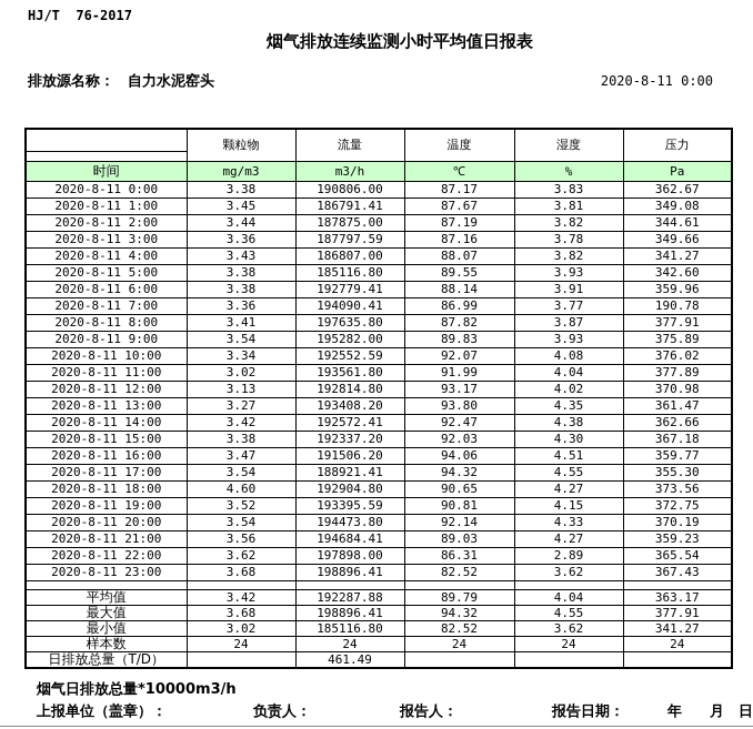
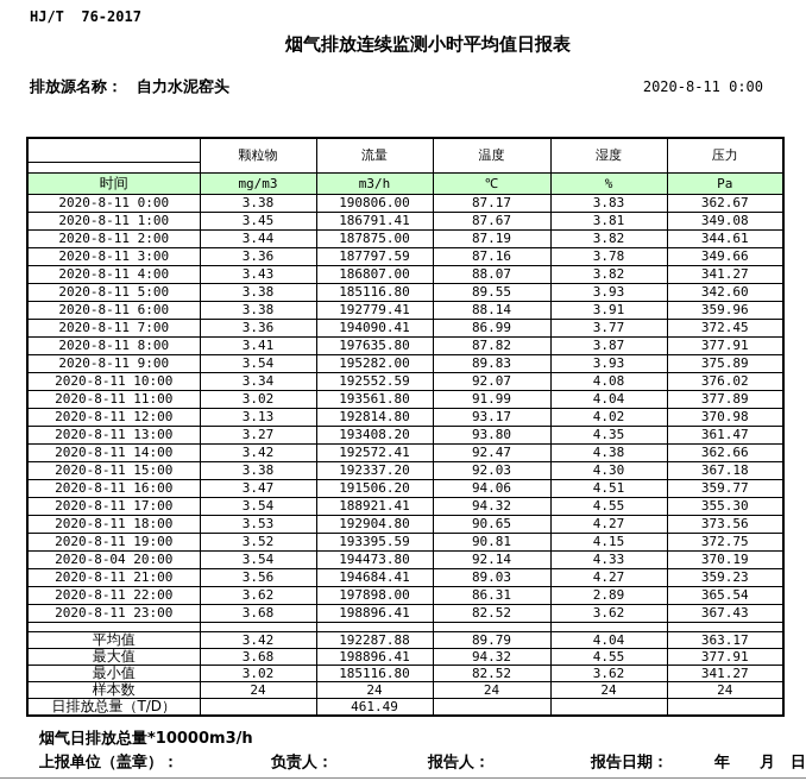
  HJ/T 76-2017
  烟气排放连续监测小时平均值日报表
  排放源名称： 自力水泥窑头
  2020-8-11 0:00
  	颗粒物	流量	温度	湿度	压力
  时间	mg/m3	m3/h	℃	%	Pa
  2020-8-11 0:00	3.38	190806.00	87.17	3.83	362.67
  2020-8-11 1:00	3.45	186791.41	87.67	3.81	349.08
  2020-8-11 2:00	3.44	187875.00	87.19	3.82	344.61
  2020-8-11 3:00	3.36	187797.59	87.16	3.78	349.66
  2020-8-11 4:00	3.43	186807.00	88.07	3.82	341.27
  2020-8-11 5:00	3.38	185116.80	89.55	3.93	342.60
  2020-8-11 6:00	3.38	192779.41	88.14	3.91	359.96
- 2020-8-11 7:00	3.36	194090.41	86.99	3.77	190.78
+ 2020-8-11 7:00	3.36	194090.41	86.99	3.77	372.45
  2020-8-11 8:00	3.41	197635.80	87.82	3.87	377.91
  2020-8-11 9:00	3.54	195282.00	89.83	3.93	375.89
  2020-8-11 10:00	3.34	192552.59	92.07	4.08	376.02
  2020-8-11 11:00	3.02	193561.80	91.99	4.04	377.89
  2020-8-11 12:00	3.13	192814.80	93.17	4.02	370.98
  2020-8-11 13:00	3.27	193408.20	93.80	4.35	361.47
  2020-8-11 14:00	3.42	192572.41	92.47	4.38	362.66
  2020-8-11 15:00	3.38	192337.20	92.03	4.30	367.18
  2020-8-11 16:00	3.47	191506.20	94.06	4.51	359.77
  2020-8-11 17:00	3.54	188921.41	94.32	4.55	355.30
- 2020-8-11 18:00	4.60	192904.80	90.65	4.27	373.56
+ 2020-8-11 18:00	3.53	192904.80	90.65	4.27	373.56
  2020-8-11 19:00	3.52	193395.59	90.81	4.15	372.75
- 2020-8-11 20:00	3.54	194473.80	92.14	4.33	370.19
+ 2020-8-04 20:00	3.54	194473.80	92.14	4.33	370.19
  2020-8-11 21:00	3.56	194684.41	89.03	4.27	359.23
  2020-8-11 22:00	3.62	197898.00	86.31	2.89	365.54
  2020-8-11 23:00	3.68	198896.41	82.52	3.62	367.43
  平均值	3.42	192287.88	89.79	4.04	363.17
  最大值	3.68	198896.41	94.32	4.55	377.91
  最小值	3.02	185116.80	82.52	3.62	341.27
  样本数	24	24	24	24	24
  日排放总量（T/D）		461.49
  烟气日排放总量*10000m3/h
  上报单位（盖章）：
  负责人：
  报告人：
  报告日期：
  年
  月
  日
